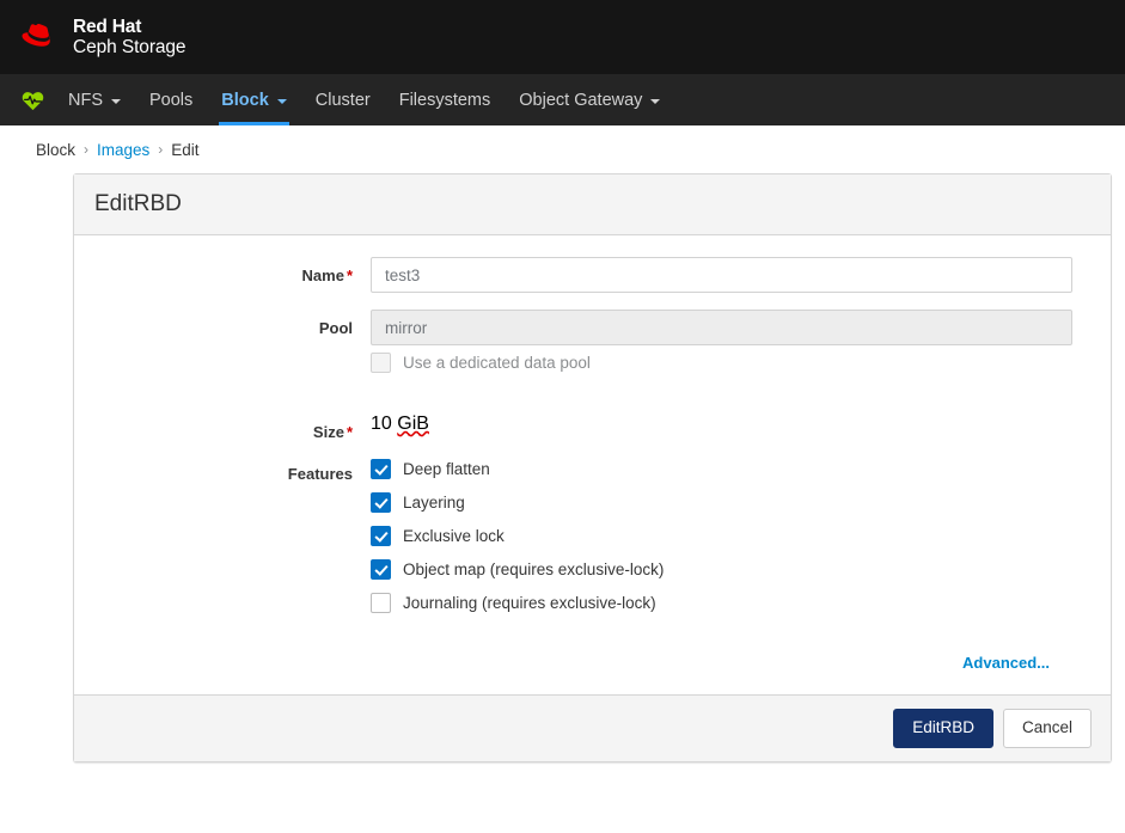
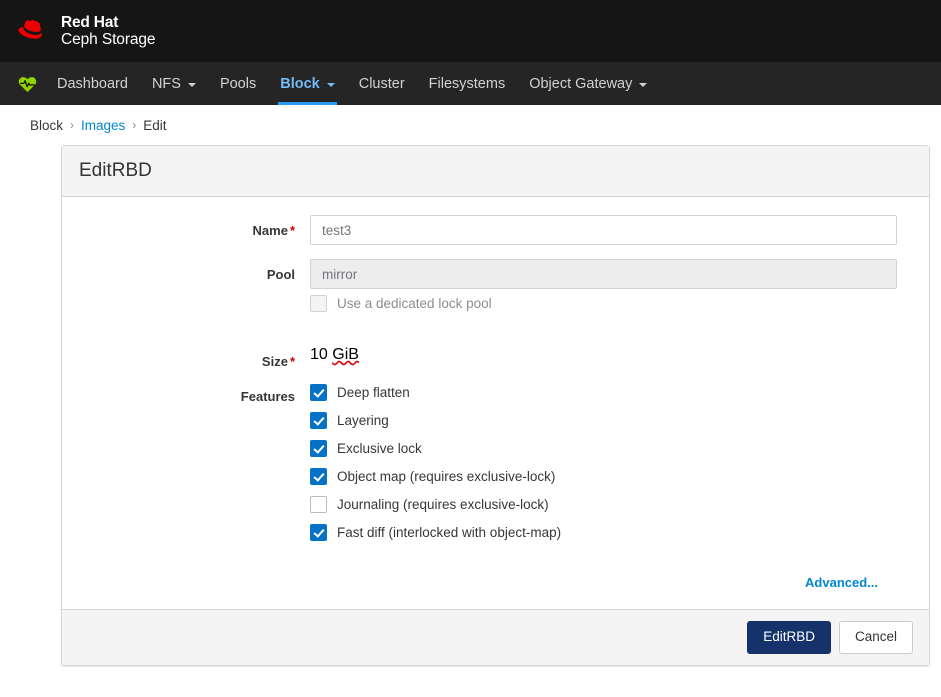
  Red Hat
  Ceph Storage
+ Dashboard
  NFS
  Pools
  Block
  Cluster
  Filesystems
  Object Gateway
  Block
  ›
  Images
  ›
  Edit
  EditRBD
  Name *
  test3
  Pool
  mirror
- Use a dedicated data pool
+ Use a dedicated lock pool
  Size *
  10
  GiB
  Features
  Deep flatten
  Layering
  Exclusive lock
  Object map (requires exclusive-lock)
  Journaling (requires exclusive-lock)
+ Fast diff (interlocked with object-map)
  Advanced...
  EditRBD
  Cancel
